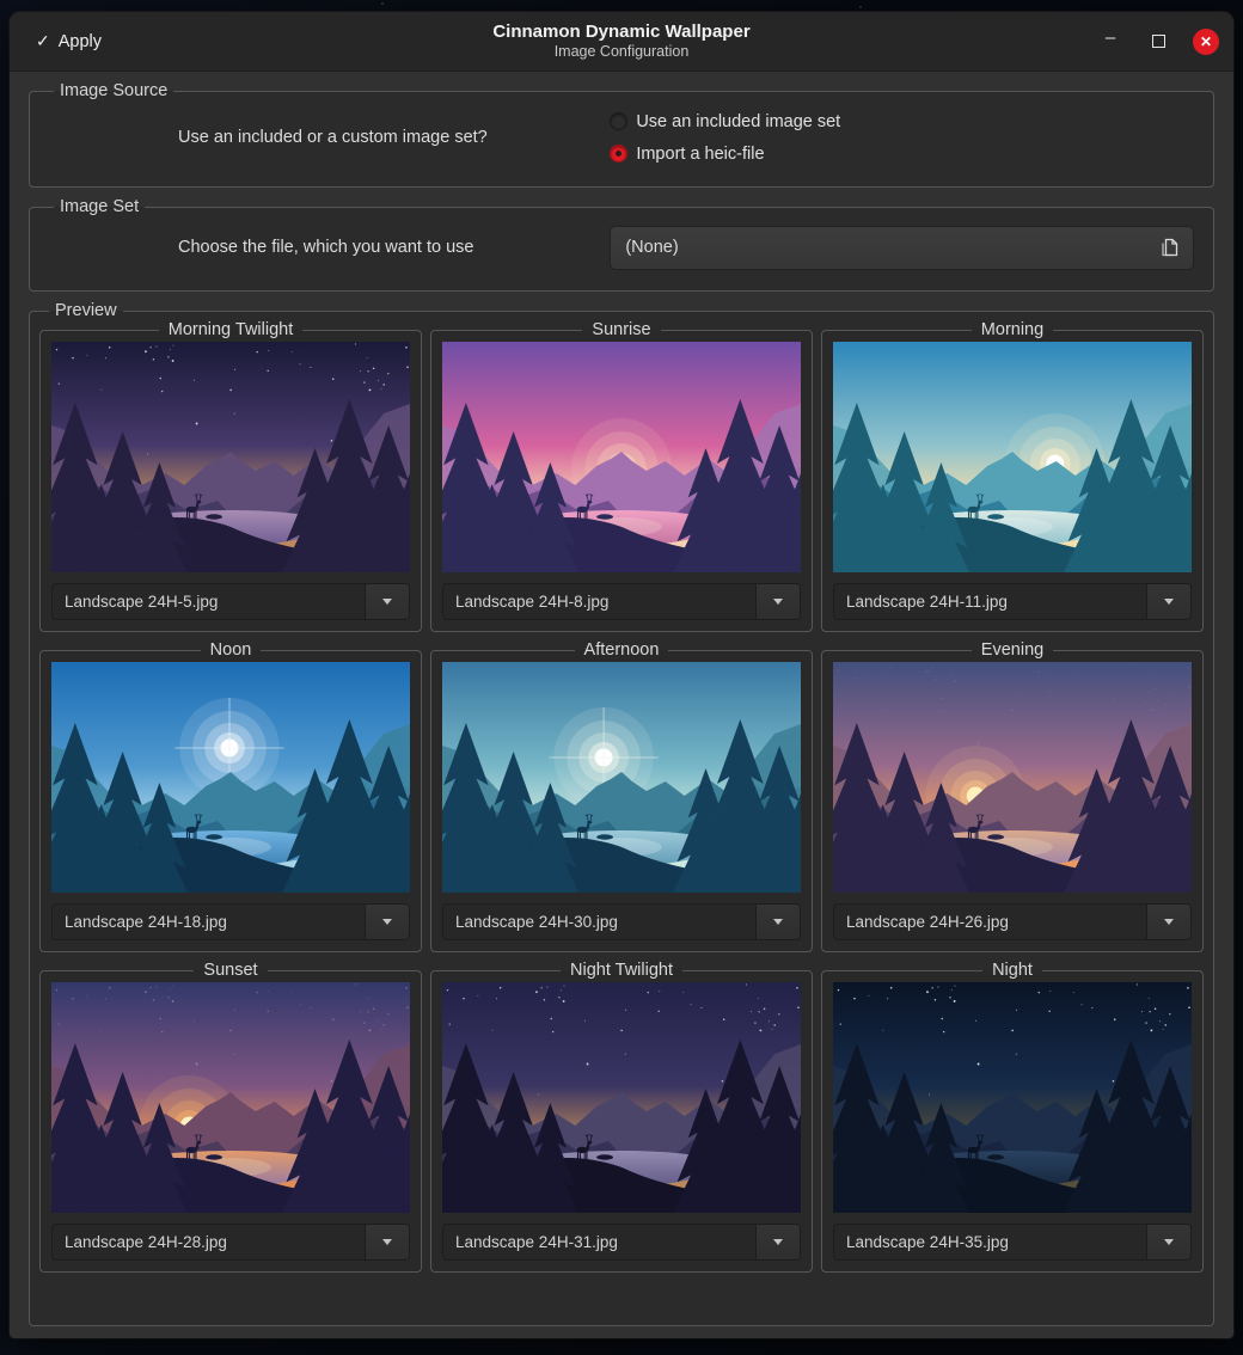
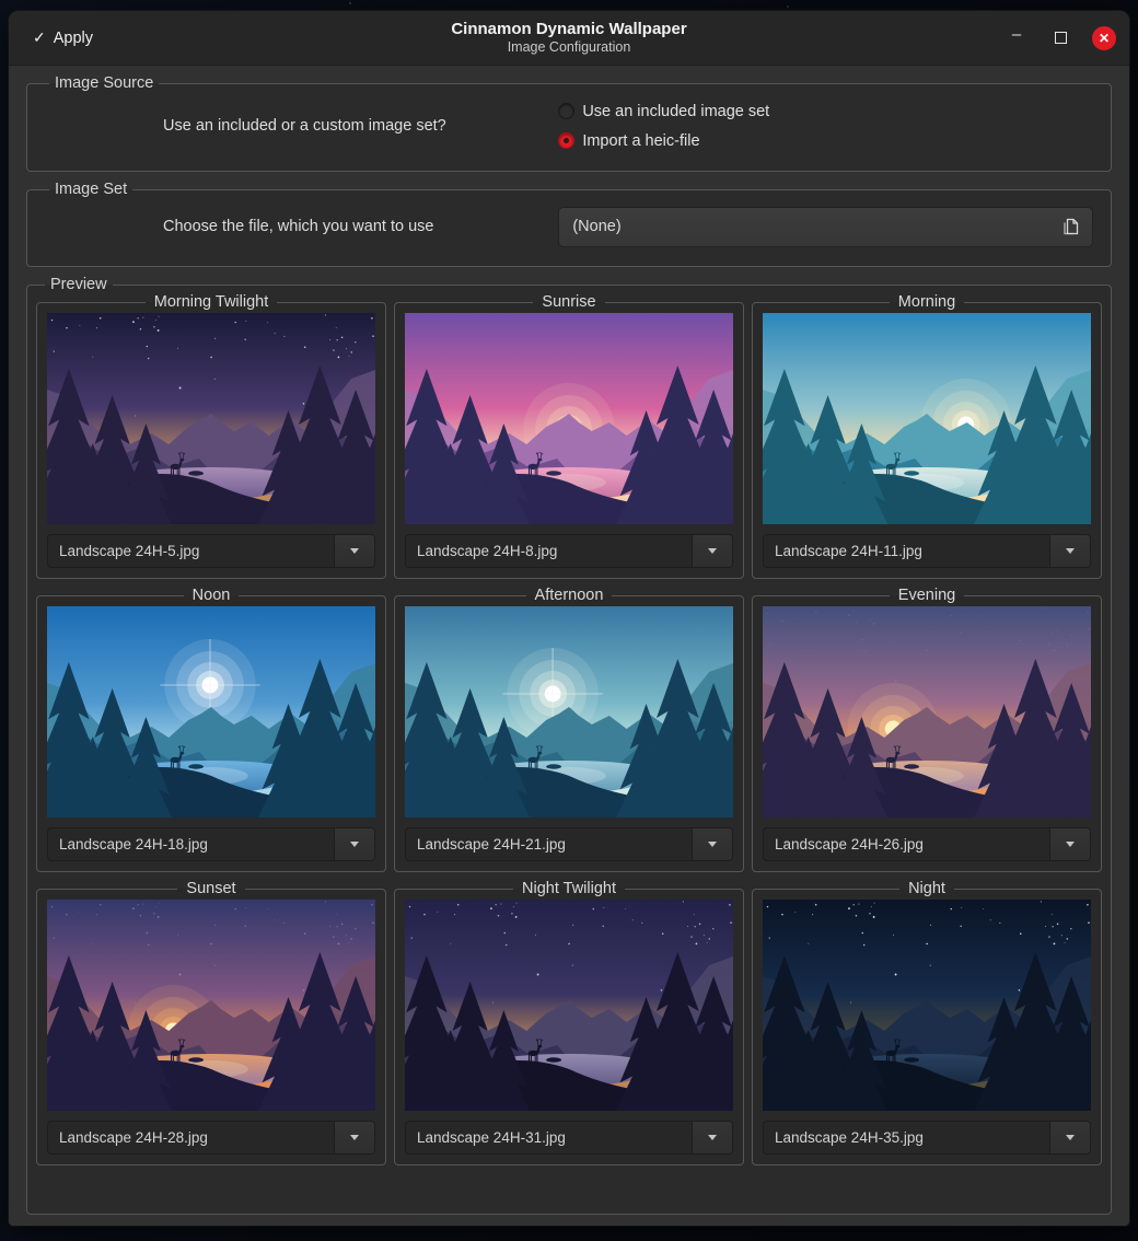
  ✓
  Apply
  Cinnamon Dynamic Wallpaper
  Image Configuration
  –
  ✕
  Image Source
  Use an included or a custom image set?
  Use an included image set
  Import a heic-file
  Image Set
  Choose the file, which you want to use
  (None)
  Preview
  Morning Twilight
  Landscape 24H-5.jpg
  Sunrise
  Landscape 24H-8.jpg
  Morning
  Landscape 24H-11.jpg
  Noon
  Landscape 24H-18.jpg
  Afternoon
- Landscape 24H-30.jpg
+ Landscape 24H-21.jpg
  Evening
  Landscape 24H-26.jpg
  Sunset
  Landscape 24H-28.jpg
  Night Twilight
  Landscape 24H-31.jpg
  Night
  Landscape 24H-35.jpg
